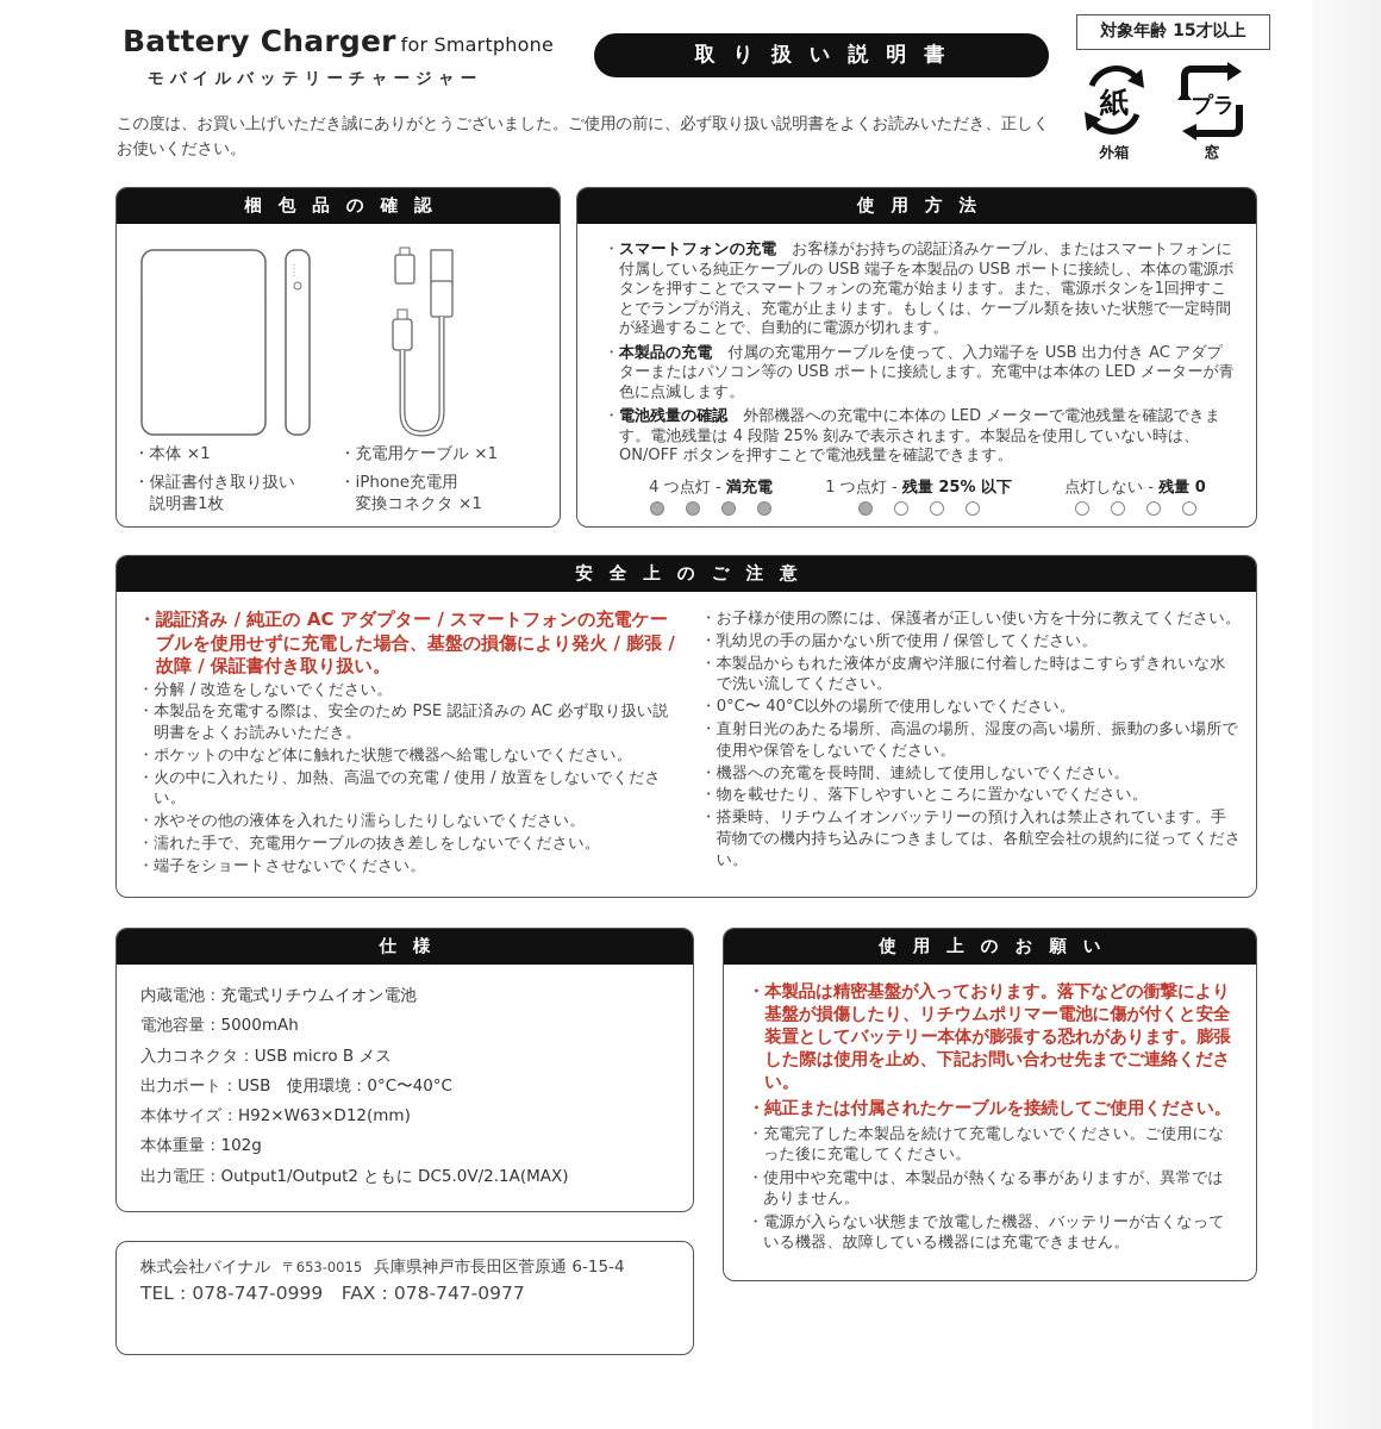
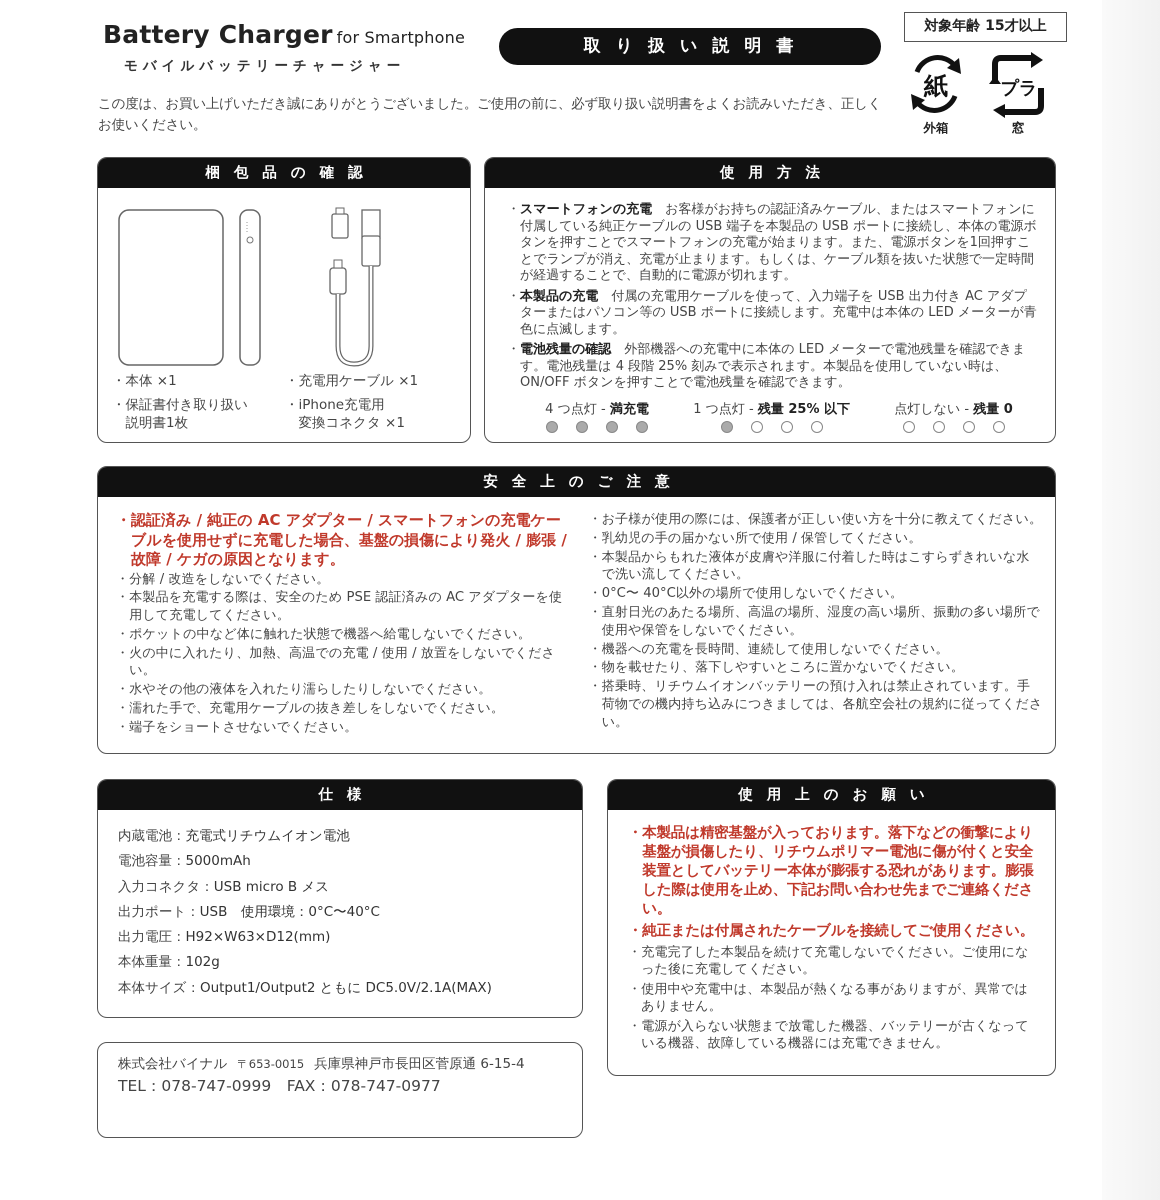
  Battery Charger for Smartphone
  モバイルバッテリーチャージャー
  取り扱い説明書
  この度は、お買い上げいただき誠にありがとうございました。ご使用の前に、必ず取り扱い説明書をよくお読みいただき、正しくお使いください。
  対象年齢 15才以上
  紙
  外箱
  プラ
  窓
  梱包品の確認
  ・本体 ×1
  ・保証書付き取り扱い
  説明書1枚
  ・充電用ケーブル ×1
  ・iPhone充電用
  変換コネクタ ×1
  使用方法
  ・
  スマートフォンの充電 お客様がお持ちの認証済みケーブル、またはスマートフォンに付属している純正ケーブルの USB 端子を本製品の USB ポートに接続し、本体の電源ボタンを押すことでスマートフォンの充電が始まります。また、電源ボタンを1回押すことでランプが消え、充電が止まります。もしくは、ケーブル類を抜いた状態で一定時間が経過することで、自動的に電源が切れます。
  ・
  本製品の充電 付属の充電用ケーブルを使って、入力端子を USB 出力付き AC アダプターまたはパソコン等の USB ポートに接続します。充電中は本体の LED メーターが青色に点滅します。
  ・
  電池残量の確認 外部機器への充電中に本体の LED メーターで電池残量を確認できます。電池残量は 4 段階 25% 刻みで表示されます。本製品を使用していない時は、ON/OFF ボタンを押すことで電池残量を確認できます。
  4 つ点灯 - 満充電
  1 つ点灯 - 残量 25% 以下
  点灯しない - 残量 0
  安全上のご注意
  ・
- 認証済み / 純正の AC アダプター / スマートフォンの充電ケーブルを使用せずに充電した場合、基盤の損傷により発火 / 膨張 / 故障 / 保証書付き取り扱い。
+ 認証済み / 純正の AC アダプター / スマートフォンの充電ケーブルを使用せずに充電した場合、基盤の損傷により発火 / 膨張 / 故障 / ケガの原因となります。
  ・
  分解 / 改造をしないでください。
  ・
- 本製品を充電する際は、安全のため PSE 認証済みの AC 必ず取り扱い説明書をよくお読みいただき。
+ 本製品を充電する際は、安全のため PSE 認証済みの AC アダプターを使用して充電してください。
  ・
  ポケットの中など体に触れた状態で機器へ給電しないでください。
  ・
  火の中に入れたり、加熱、高温での充電 / 使用 / 放置をしないでください。
  ・
  水やその他の液体を入れたり濡らしたりしないでください。
  ・
  濡れた手で、充電用ケーブルの抜き差しをしないでください。
  ・
  端子をショートさせないでください。
  ・
  お子様が使用の際には、保護者が正しい使い方を十分に教えてください。
  ・
  乳幼児の手の届かない所で使用 / 保管してください。
  ・
  本製品からもれた液体が皮膚や洋服に付着した時はこすらずきれいな水で洗い流してください。
  ・
  0°C〜 40°C以外の場所で使用しないでください。
  ・
  直射日光のあたる場所、高温の場所、湿度の高い場所、振動の多い場所で使用や保管をしないでください。
  ・
  機器への充電を長時間、連続して使用しないでください。
  ・
  物を載せたり、落下しやすいところに置かないでください。
  ・
  搭乗時、リチウムイオンバッテリーの預け入れは禁止されています。手荷物での機内持ち込みにつきましては、各航空会社の規約に従ってください。
  仕様
  内蔵電池：充電式リチウムイオン電池
  電池容量：5000mAh
  入力コネクタ：USB micro B メス
  出力ポート：USB 使用環境：0°C〜40°C
- 本体サイズ：H92×W63×D12(mm)
+ 出力電圧：H92×W63×D12(mm)
  本体重量：102g
- 出力電圧：Output1/Output2 ともに DC5.0V/2.1A(MAX)
+ 本体サイズ：Output1/Output2 ともに DC5.0V/2.1A(MAX)
  株式会社バイナル 〒653-0015 兵庫県神戸市長田区菅原通 6-15-4
  TEL：078-747-0999 FAX：078-747-0977
  使用上のお願い
  ・
  本製品は精密基盤が入っております。落下などの衝撃により基盤が損傷したり、リチウムポリマー電池に傷が付くと安全装置としてバッテリー本体が膨張する恐れがあります。膨張した際は使用を止め、下記お問い合わせ先までご連絡ください。
  ・
  純正または付属されたケーブルを接続してご使用ください。
  ・
  充電完了した本製品を続けて充電しないでください。ご使用になった後に充電してください。
  ・
  使用中や充電中は、本製品が熱くなる事がありますが、異常ではありません。
  ・
  電源が入らない状態まで放電した機器、バッテリーが古くなっている機器、故障している機器には充電できません。
